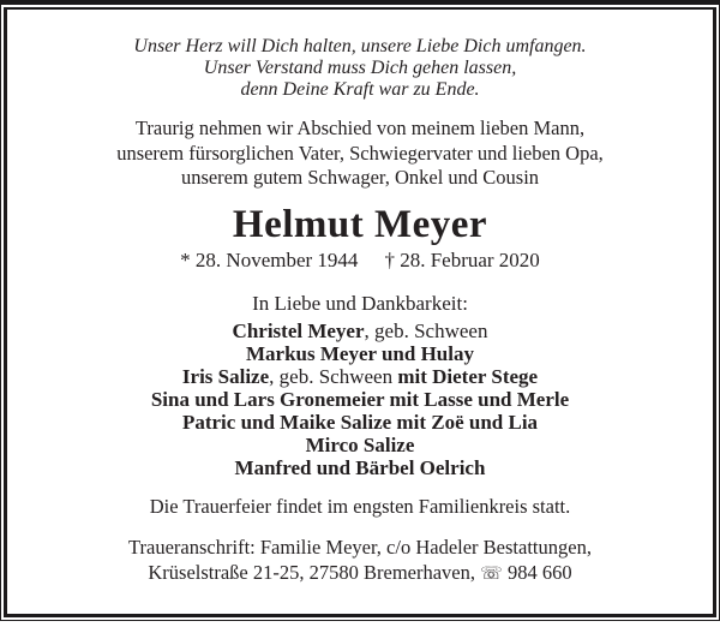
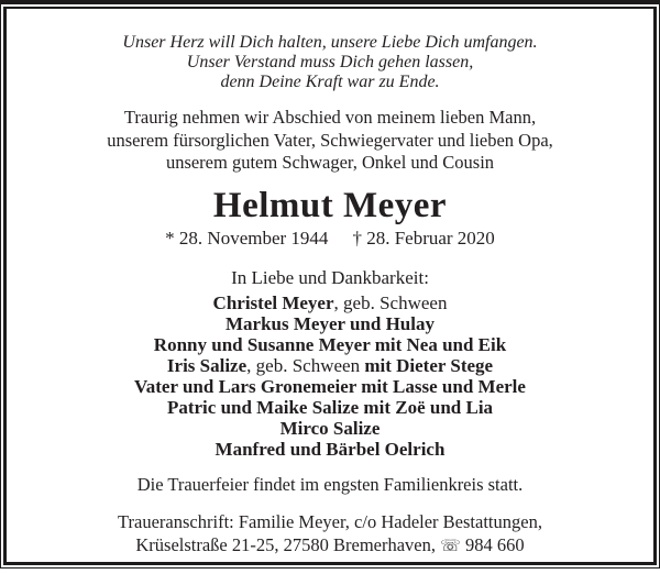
  Unser Herz will Dich halten, unsere Liebe Dich umfangen.
  Unser Verstand muss Dich gehen lassen,
  denn Deine Kraft war zu Ende.
  Traurig nehmen wir Abschied von meinem lieben Mann,
  unserem fürsorglichen Vater, Schwiegervater und lieben Opa,
  unserem gutem Schwager, Onkel und Cousin
  Helmut Meyer
  * 28. November 1944 † 28. Februar 2020
  In Liebe und Dankbarkeit:
  Christel Meyer, geb. Schween
  Markus Meyer und Hulay
+ Ronny und Susanne Meyer mit Nea und Eik
  Iris Salize, geb. Schween mit Dieter Stege
- Sina und Lars Gronemeier mit Lasse und Merle
+ Vater und Lars Gronemeier mit Lasse und Merle
  Patric und Maike Salize mit Zoë und Lia
  Mirco Salize
  Manfred und Bärbel Oelrich
  Die Trauerfeier findet im engsten Familienkreis statt.
  Traueranschrift: Familie Meyer, c/o Hadeler Bestattungen,
  Krüselstraße 21-25, 27580 Bremerhaven, ☏ 984 660
